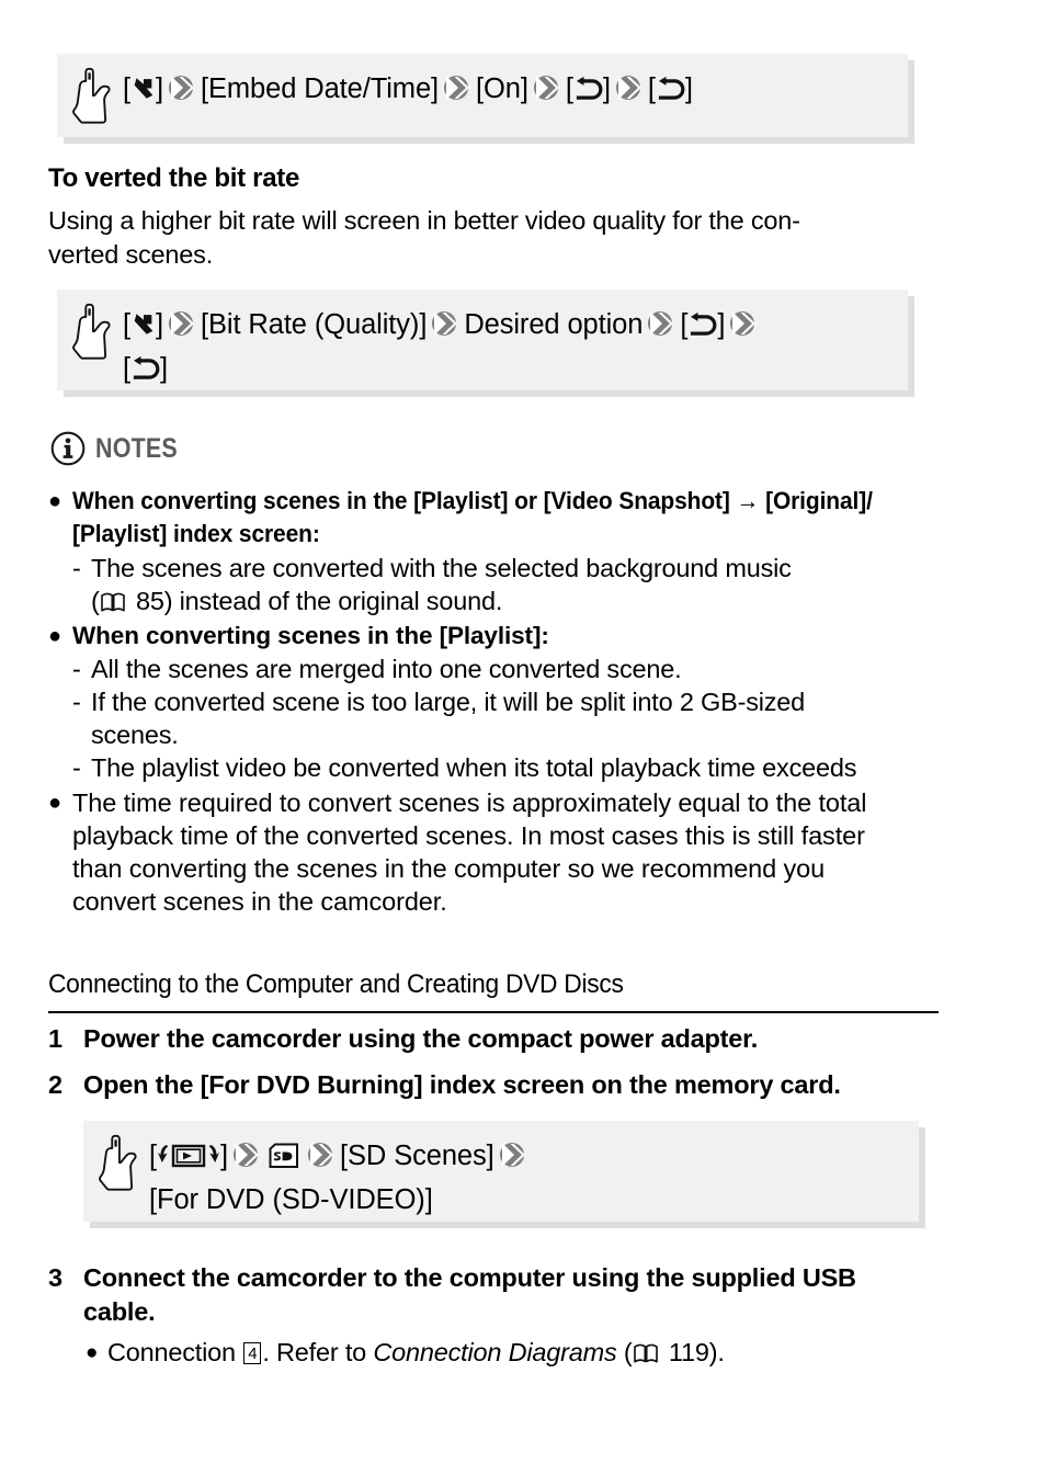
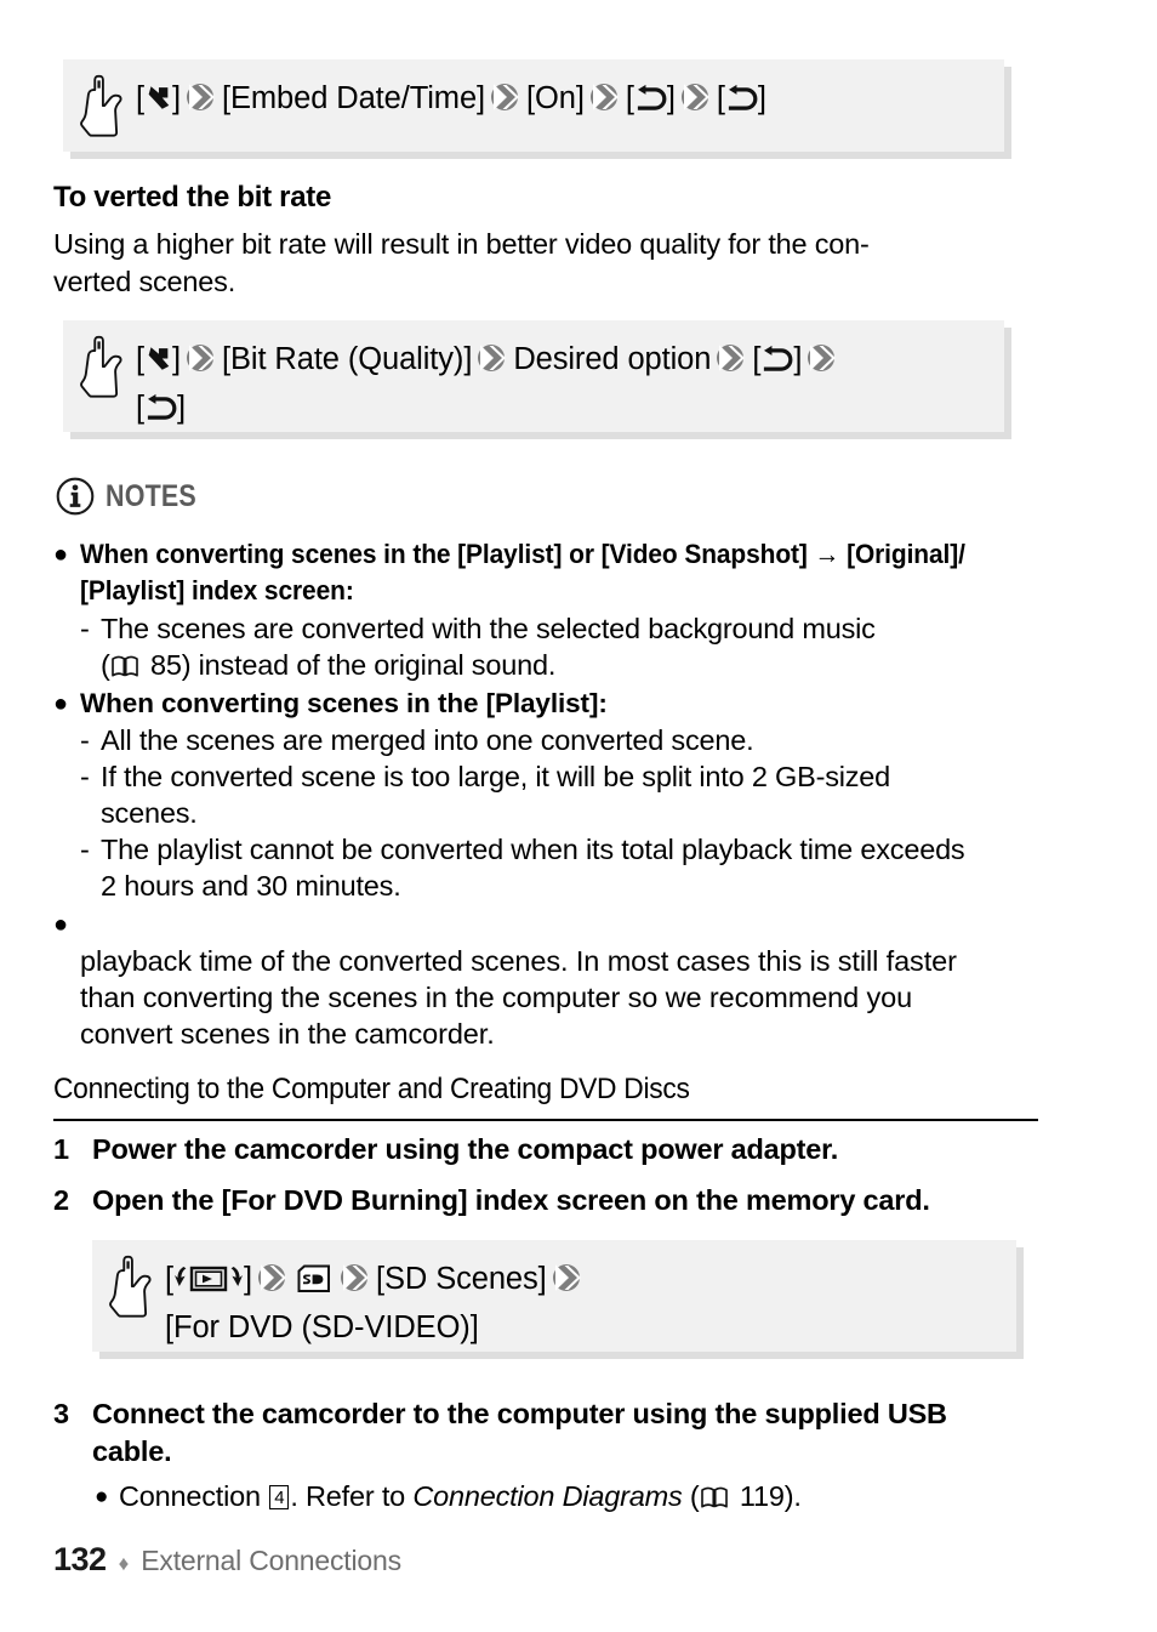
  [ ] [Embed Date/Time] [On] [ ] [ ]
  To verted the bit rate
- Using a higher bit rate will screen in better video quality for the con-
+ Using a higher bit rate will result in better video quality for the con-
  verted scenes.
  [ ] [Bit Rate (Quality)] Desired option [ ]
  [ ]
  NOTES
  ●
  When converting scenes in the [Playlist] or [Video Snapshot] → [Original]/
  [Playlist] index screen:
  -
  The scenes are converted with the selected background music
  ( 85) instead of the original sound.
  ●
  When converting scenes in the [Playlist]:
  -
  All the scenes are merged into one converted scene.
  -
  If the converted scene is too large, it will be split into 2 GB-sized
  scenes.
  -
- The playlist video be converted when its total playback time exceeds
+ The playlist cannot be converted when its total playback time exceeds
+ 2 hours and 30 minutes.
  ●
- The time required to convert scenes is approximately equal to the total
  playback time of the converted scenes. In most cases this is still faster
  than converting the scenes in the computer so we recommend you
  convert scenes in the camcorder.
  Connecting to the Computer and Creating DVD Discs
  1
  Power the camcorder using the compact power adapter.
  2
  Open the [For DVD Burning] index screen on the memory card.
  [ ] [SD Scenes]
  [For DVD (SD-VIDEO)]
  3
  Connect the camcorder to the computer using the supplied USB
  cable.
  ●
  Connection 4 . Refer to Connection Diagrams ( 119).
+ 132
+ ♦
+ External Connections
